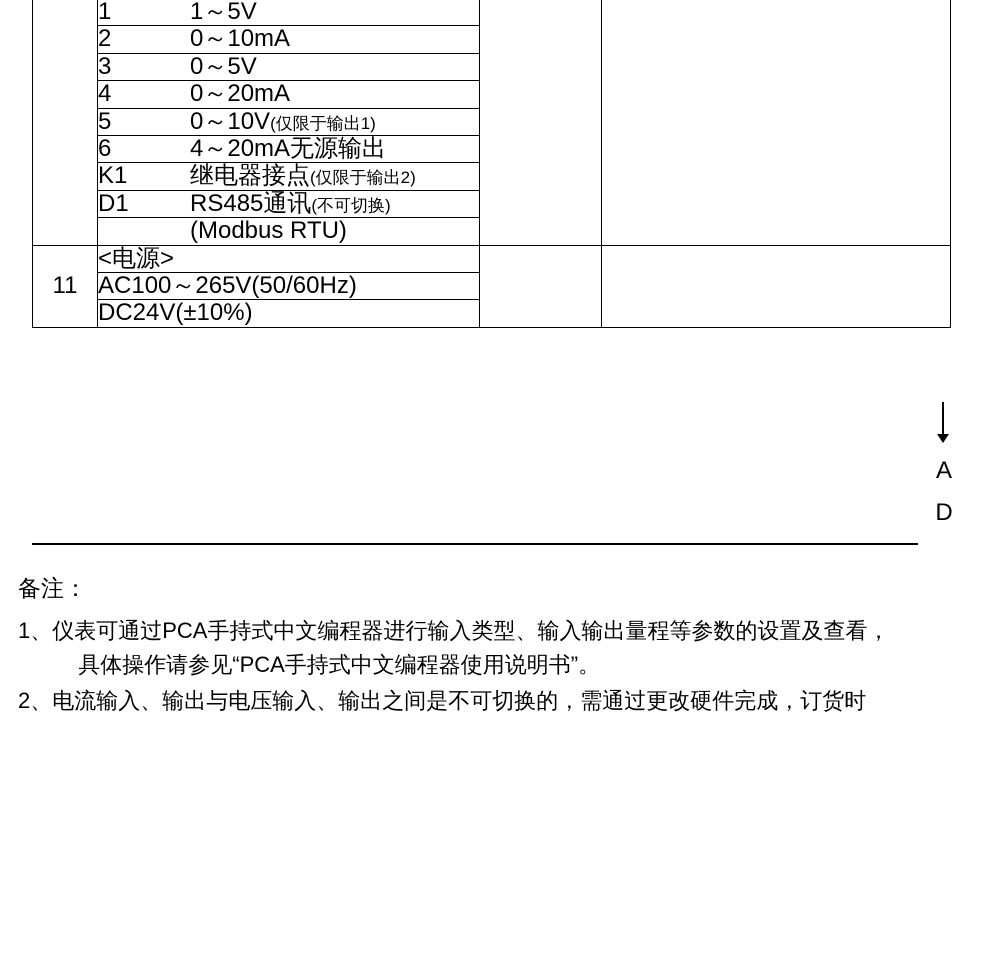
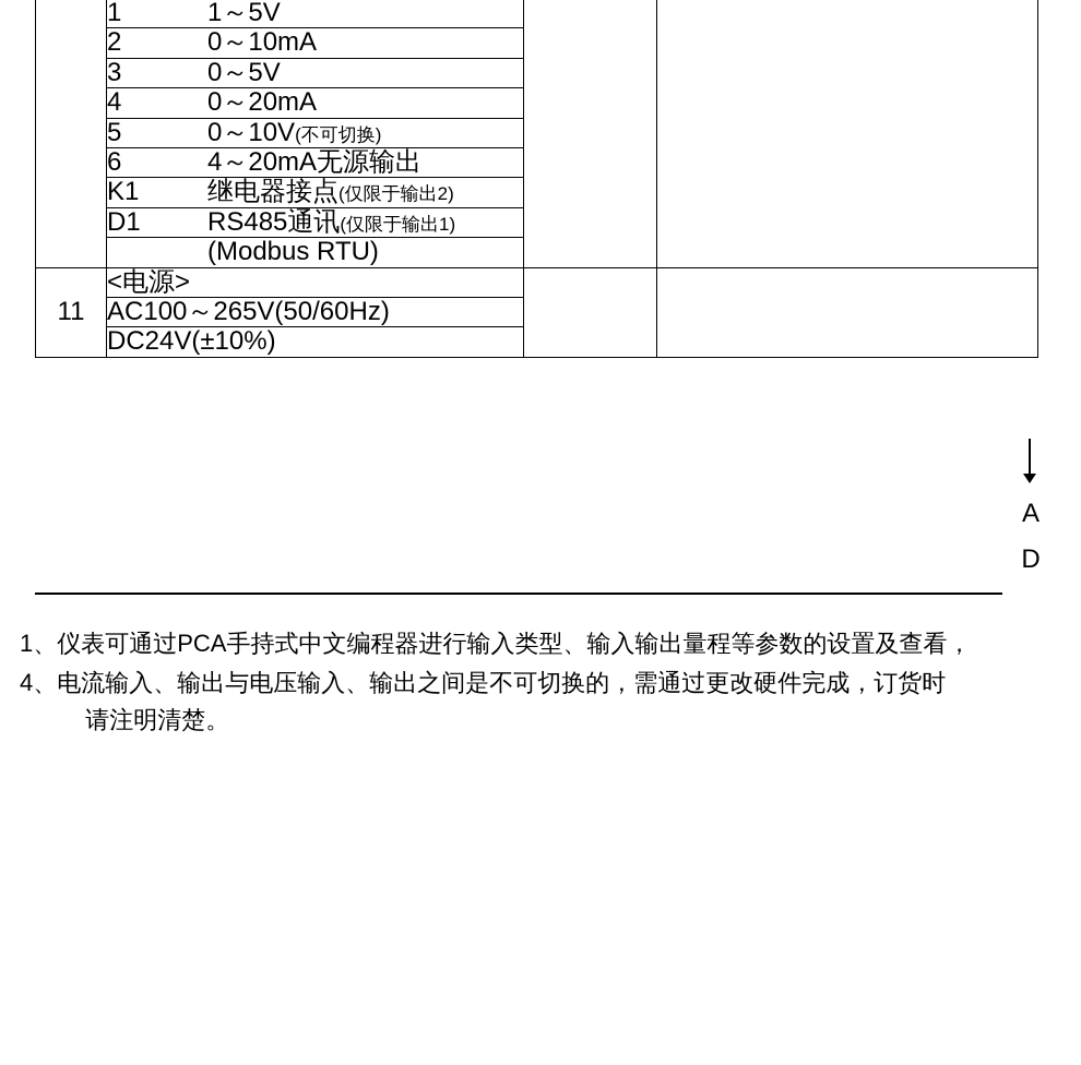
  1	1～5V
  2	0～10mA
  3	0～5V
  4	0～20mA
- 5	0～10V(仅限于输出1)
+ 5	0～10V(不可切换)
  6	4～20mA无源输出
  K1	继电器接点(仅限于输出2)
- D1	RS485通讯(不可切换)
+ D1	RS485通讯(仅限于输出1)
  	(Modbus RTU)
  11	<电源>
  AC100～265V(50/60Hz)
  DC24V(±10%)
  A
  D
- 备注：
  1、
  仪表可通过PCA手持式中文编程器进行输入类型、输入输出量程等参数的设置及查看，
- 具体操作请参见“PCA手持式中文编程器使用说明书”。
- 2、
+ 4、
  电流输入、输出与电压输入、输出之间是不可切换的，需通过更改硬件完成，订货时
+ 请注明清楚。
